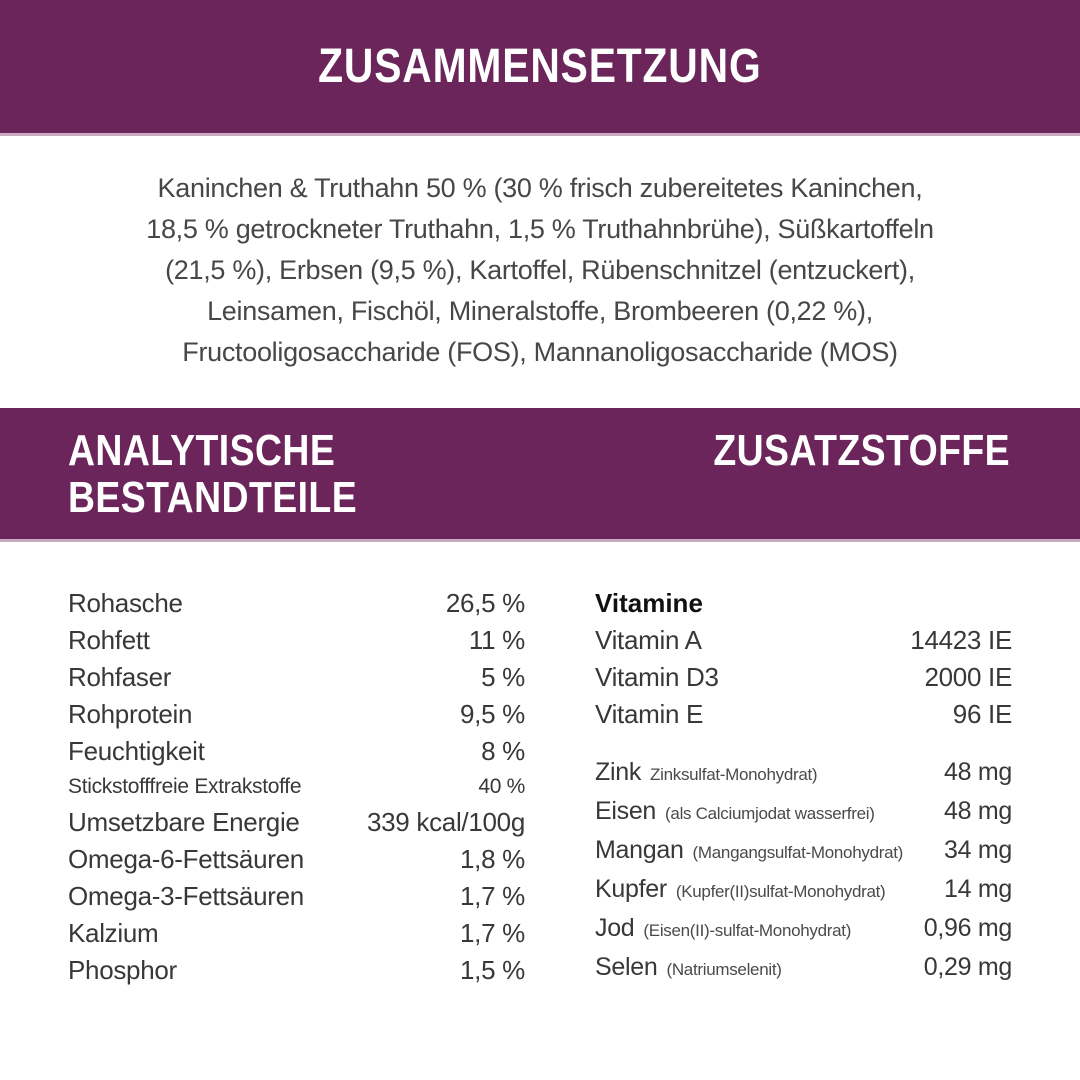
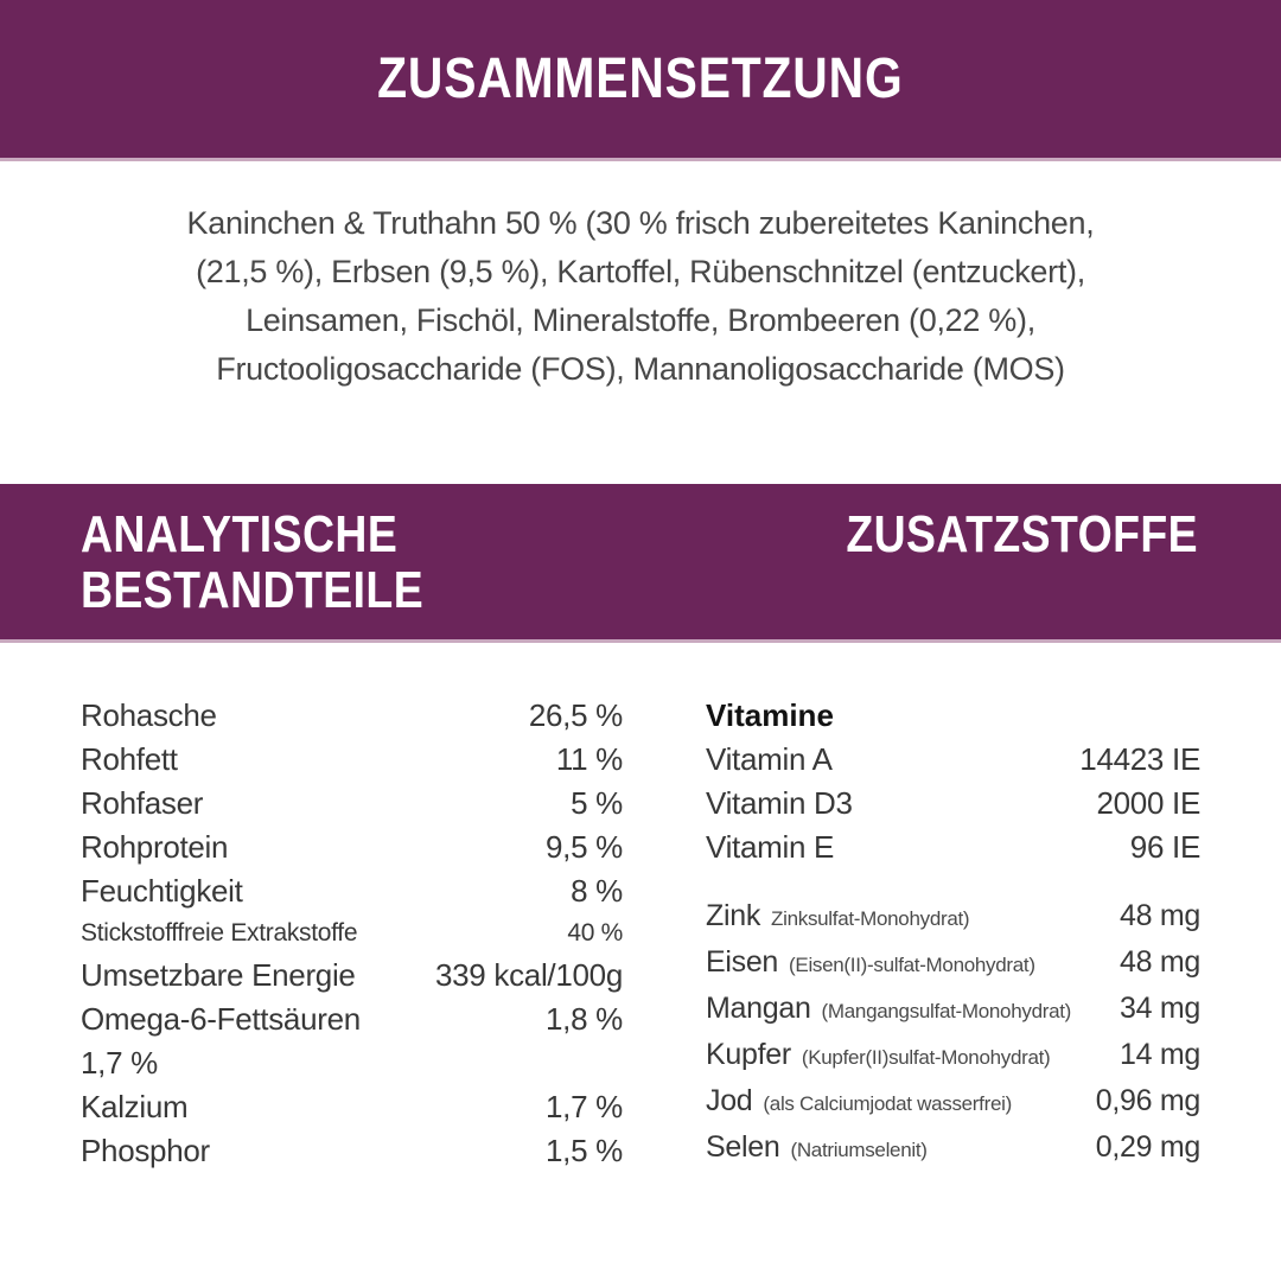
  ZUSAMMENSETZUNG
  Kaninchen & Truthahn 50 % (30 % frisch zubereitetes Kaninchen,
- 18,5 % getrockneter Truthahn, 1,5 % Truthahnbrühe), Süßkartoffeln
  (21,5 %), Erbsen (9,5 %), Kartoffel, Rübenschnitzel (entzuckert),
  Leinsamen, Fischöl, Mineralstoffe, Brombeeren (0,22 %),
  Fructooligosaccharide (FOS), Mannanoligosaccharide (MOS)
  ANALYTISCHE
  BESTANDTEILE
  ZUSATZSTOFFE
  Rohasche
  26,5 %
  Rohfett
  11 %
  Rohfaser
  5 %
  Rohprotein
  9,5 %
  Feuchtigkeit
  8 %
  Stickstofffreie Extrakstoffe
  40 %
  Umsetzbare Energie
  339 kcal/100g
  Omega-6-Fettsäuren
  1,8 %
- Omega-3-Fettsäuren
  1,7 %
  Kalzium
  1,7 %
  Phosphor
  1,5 %
  Vitamine
  Vitamin A
  14423 IE
  Vitamin D3
  2000 IE
  Vitamin E
  96 IE
  Zink
  Zinksulfat-Monohydrat)
  48 mg
  Eisen
- (als Calciumjodat wasserfrei)
+ (Eisen(II)-sulfat-Monohydrat)
  48 mg
  Mangan
  (Mangangsulfat-Monohydrat)
  34 mg
  Kupfer
  (Kupfer(II)sulfat-Monohydrat)
  14 mg
  Jod
- (Eisen(II)-sulfat-Monohydrat)
+ (als Calciumjodat wasserfrei)
  0,96 mg
  Selen
  (Natriumselenit)
  0,29 mg
